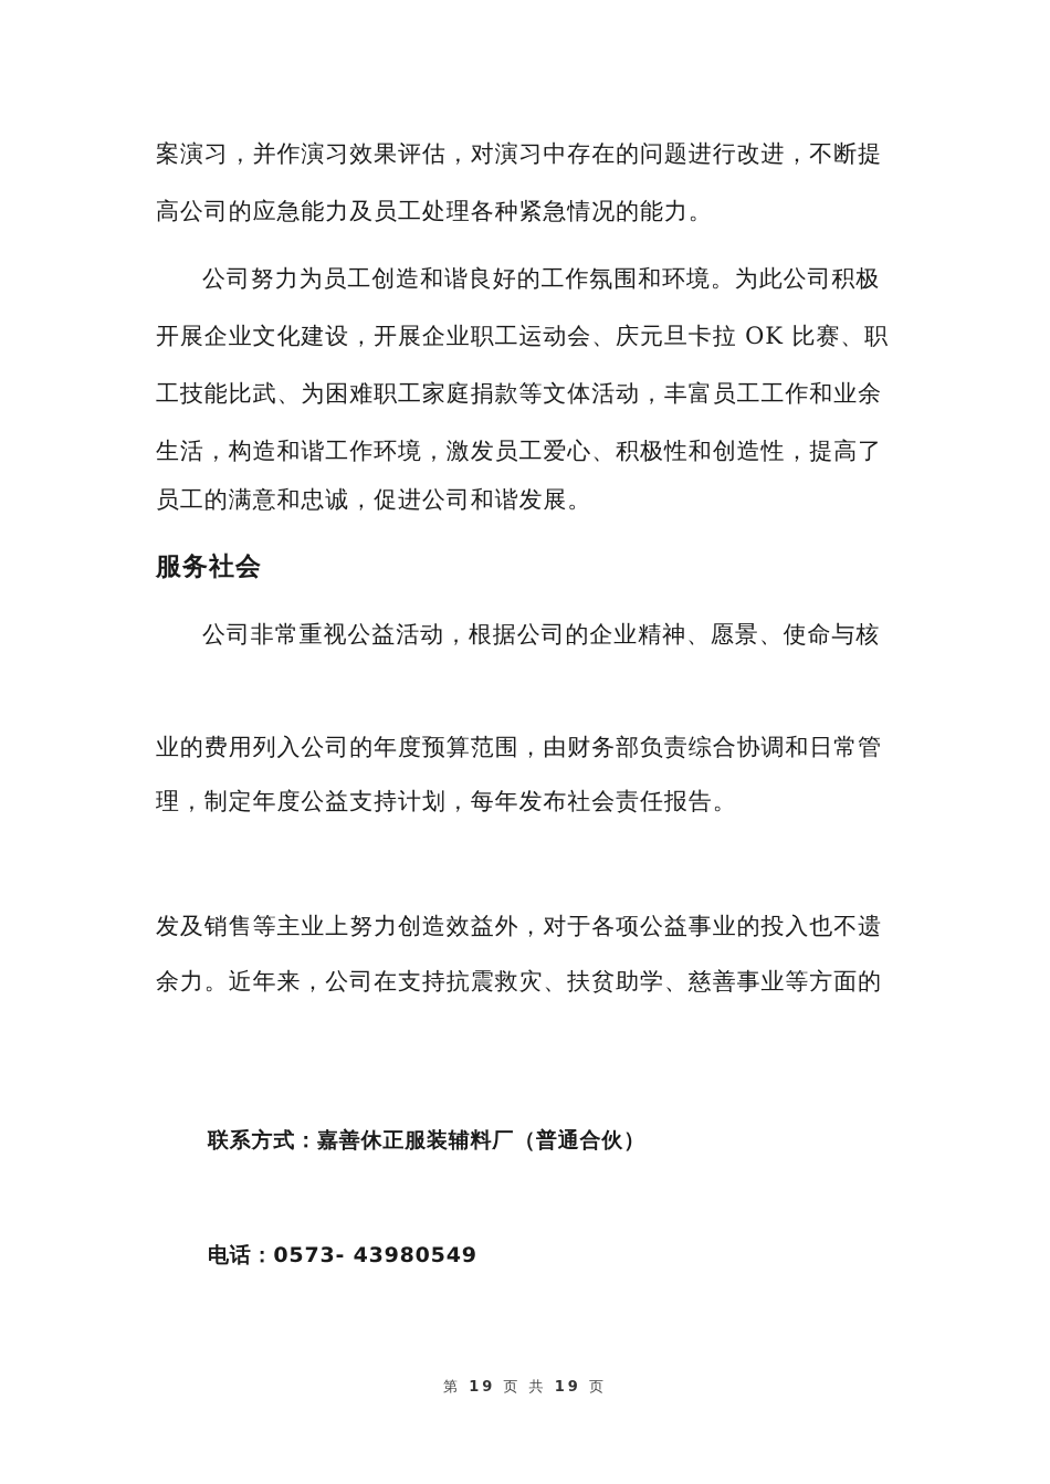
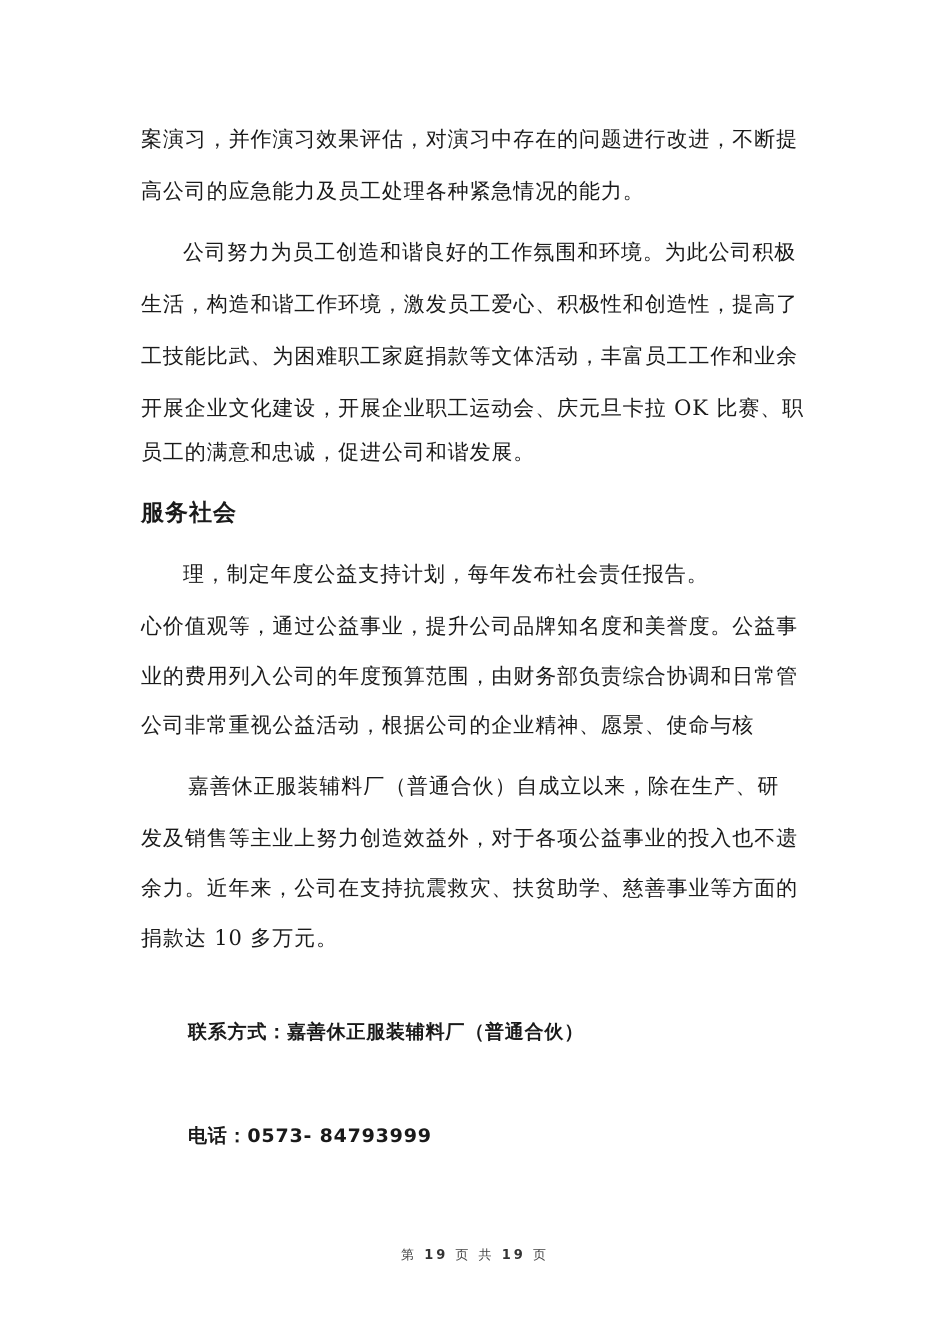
  案演习，并作演习效果评估，对演习中存在的问题进行改进，不断提
  高公司的应急能力及员工处理各种紧急情况的能力。
  公司努力为员工创造和谐良好的工作氛围和环境。为此公司积极
- 开展企业文化建设，开展企业职工运动会、庆元旦卡拉 OK 比赛、职
+ 生活，构造和谐工作环境，激发员工爱心、积极性和创造性，提高了
  工技能比武、为困难职工家庭捐款等文体活动，丰富员工工作和业余
- 生活，构造和谐工作环境，激发员工爱心、积极性和创造性，提高了
+ 开展企业文化建设，开展企业职工运动会、庆元旦卡拉 OK 比赛、职
  员工的满意和忠诚，促进公司和谐发展。
  服务社会
- 公司非常重视公益活动，根据公司的企业精神、愿景、使命与核
+ 理，制定年度公益支持计划，每年发布社会责任报告。
+ 心价值观等，通过公益事业，提升公司品牌知名度和美誉度。公益事
  业的费用列入公司的年度预算范围，由财务部负责综合协调和日常管
- 理，制定年度公益支持计划，每年发布社会责任报告。
+ 公司非常重视公益活动，根据公司的企业精神、愿景、使命与核
+ 嘉善休正服装辅料厂（普通合伙）自成立以来，除在生产、研
  发及销售等主业上努力创造效益外，对于各项公益事业的投入也不遗
  余力。近年来，公司在支持抗震救灾、扶贫助学、慈善事业等方面的
+ 捐款达 10 多万元。
  联系方式：嘉善休正服装辅料厂（普通合伙）
- 电话：0573- 43980549
+ 电话：0573- 84793999
  第 19 页 共 19 页
